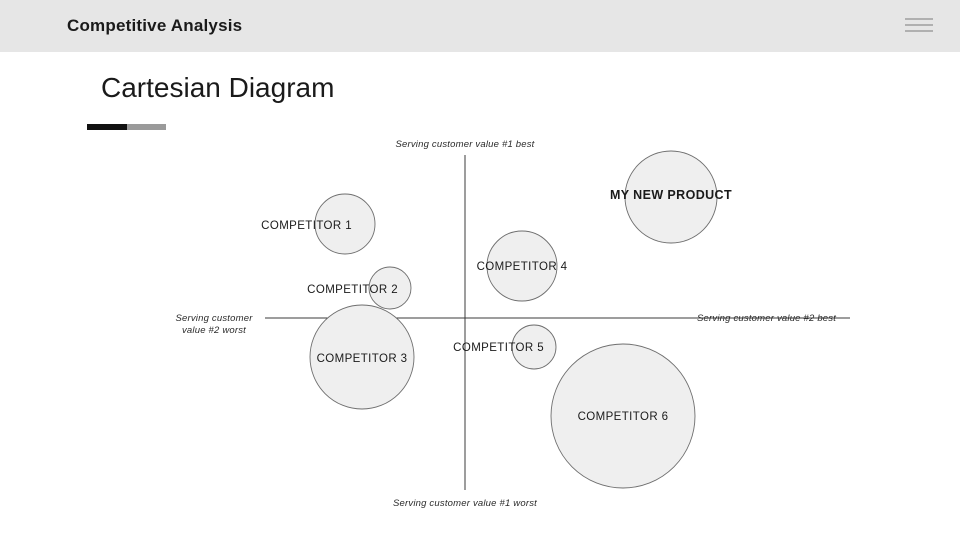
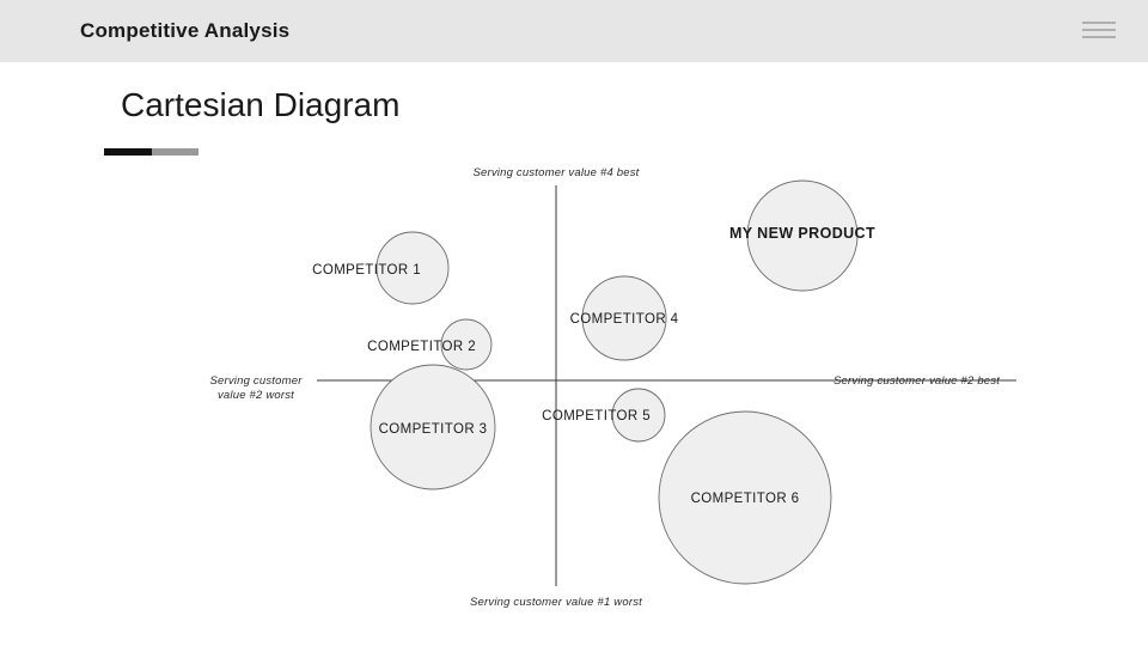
  Competitive Analysis
  Cartesian Diagram
  COMPETITOR 1
  COMPETITOR 2
  COMPETITOR 3
  COMPETITOR 4
  MY NEW PRODUCT
  COMPETITOR 5
  COMPETITOR 6
- Serving customer value #1 best
+ Serving customer value #4 best
  Serving customer value #1 worst
  Serving customer
  value #2 worst
  Serving customer value #2 best
